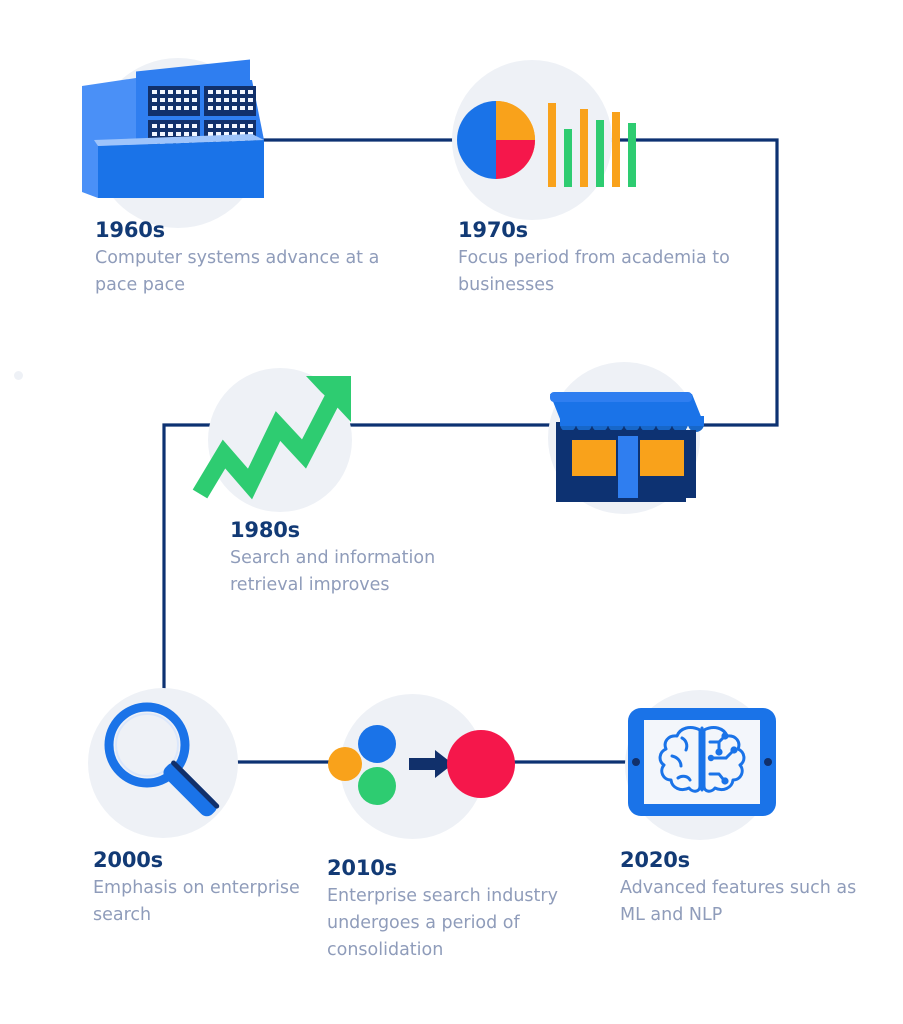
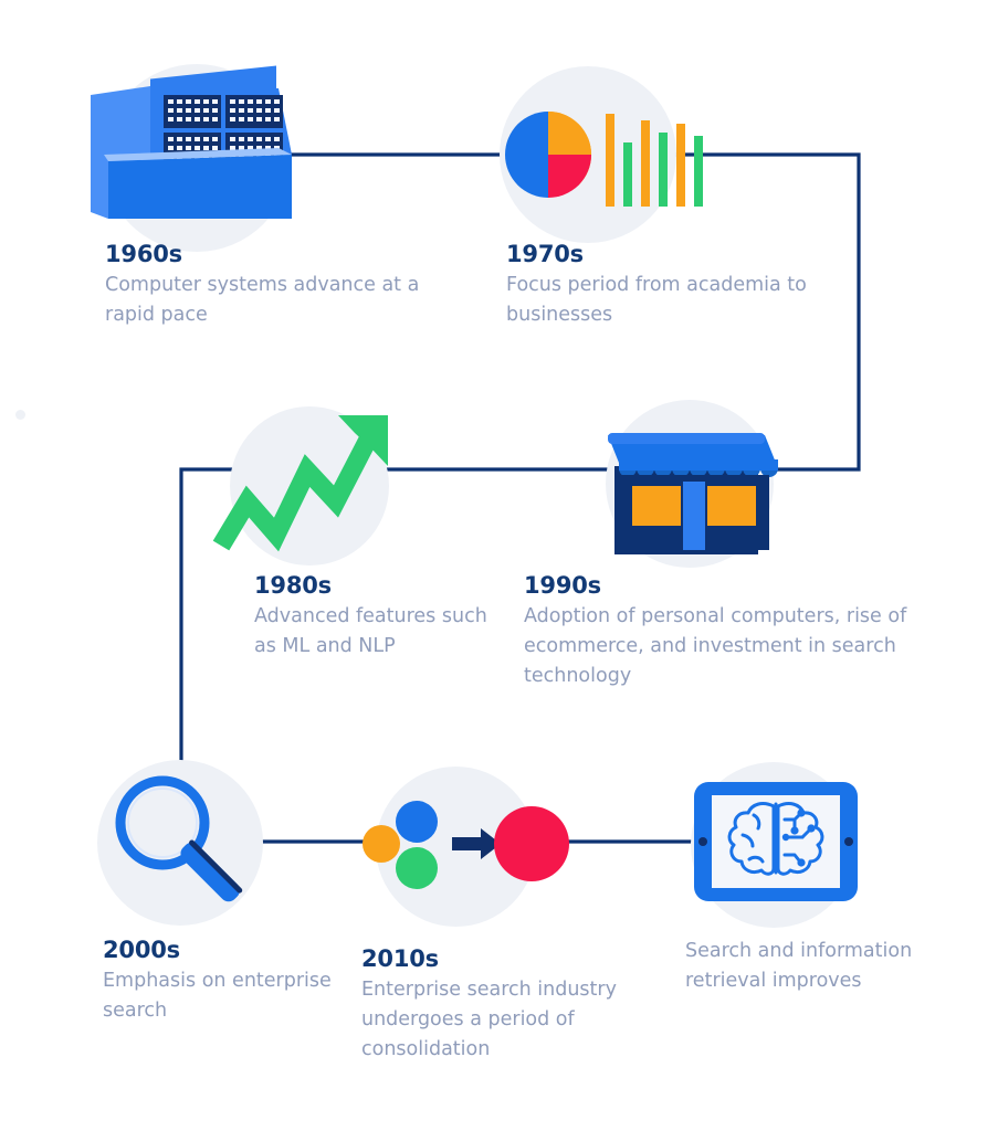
  1960s
- Computer systems advance at a pace pace
+ Computer systems advance at a rapid pace
  1970s
  Focus period from academia to businesses
  1980s
- Search and information retrieval improves
+ Advanced features such as ML and NLP
+ 1990s
+ Adoption of personal computers, rise of ecommerce, and investment in search technology
  2000s
  Emphasis on enterprise search
  2010s
  Enterprise search industry undergoes a period of consolidation
- 2020s
- Advanced features such as ML and NLP
+ Search and information retrieval improves
